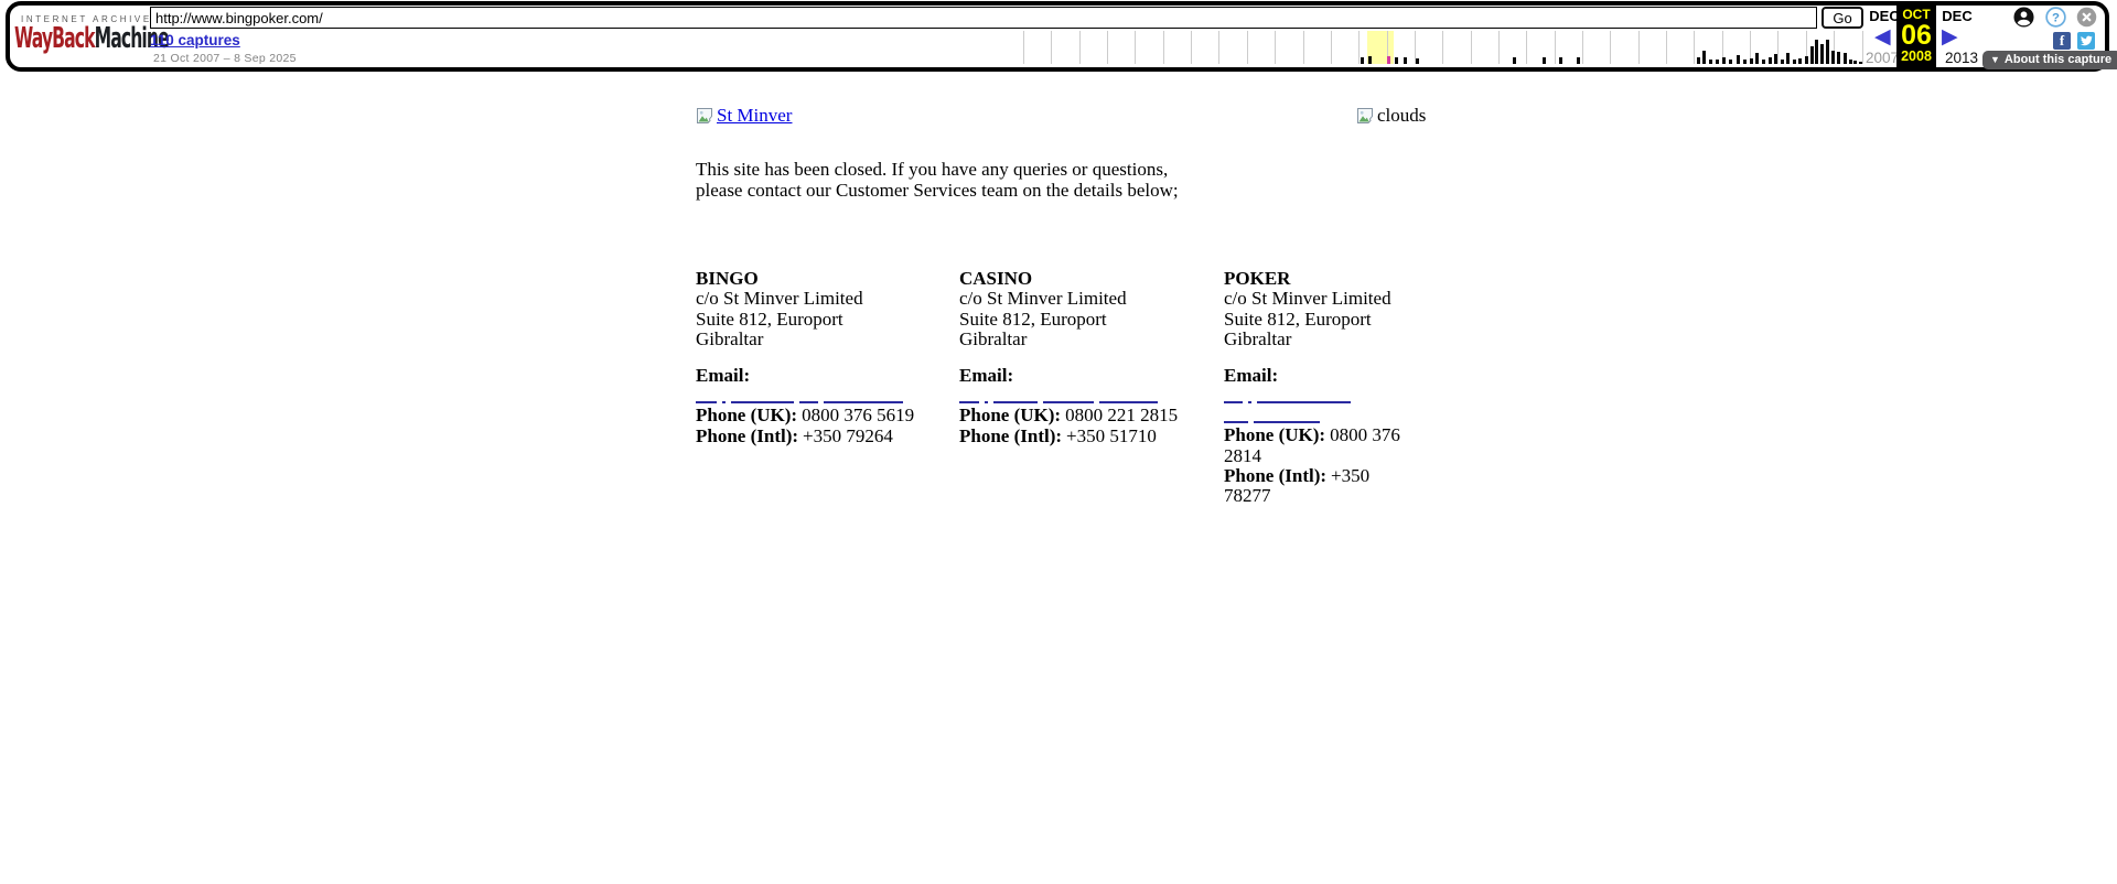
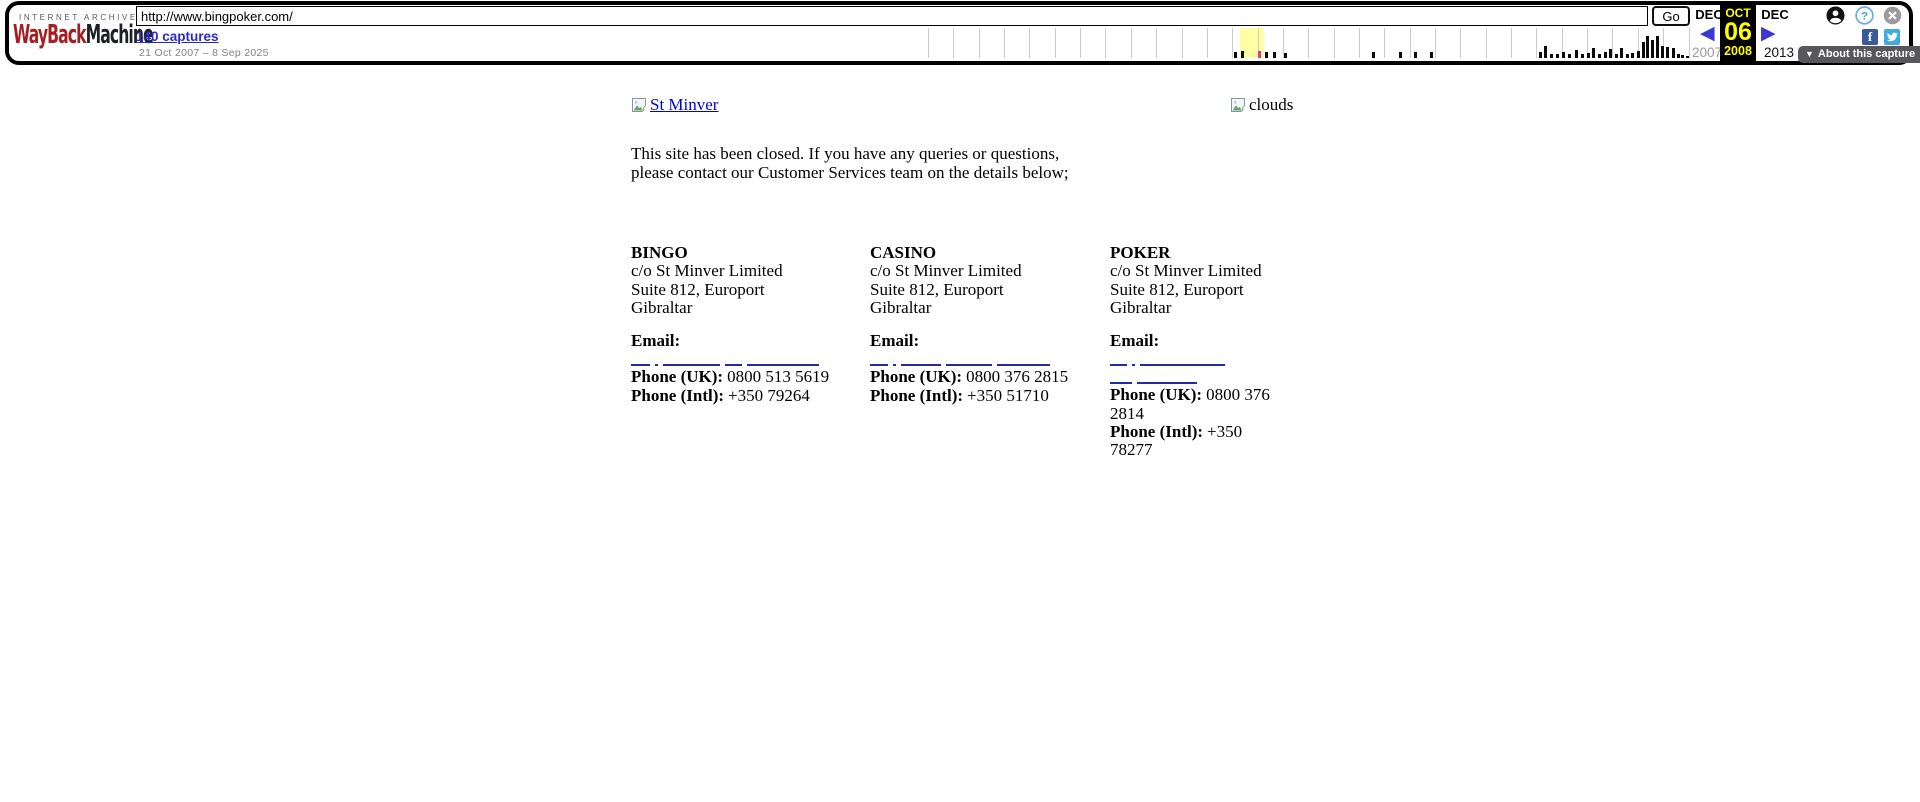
  INTERNET ARCHIVE
  WayBackMachine
  http://www.bingpoker.com/
  Go
- 110 captures
+ 140 captures
  21 Oct 2007 – 8 Sep 2025
  DEC
  DEC
  ◀
  ▶
  2007
  2013
  OCT
  06
  2008
  ?
  f
  ▼ About this capture
  St Minver
  clouds
  This site has been closed. If you have any queries or questions,
  please contact our Customer Services team on the details below;
  BINGO
  c/o St Minver Limited
  Suite 812, Europort
  Gibraltar
  Email:
- Phone (UK): 0800 376 5619
+ Phone (UK): 0800 513 5619
  Phone (Intl): +350 79264
  CASINO
  c/o St Minver Limited
  Suite 812, Europort
  Gibraltar
  Email:
- Phone (UK): 0800 221 2815
+ Phone (UK): 0800 376 2815
  Phone (Intl): +350 51710
  POKER
  c/o St Minver Limited
  Suite 812, Europort
  Gibraltar
  Email:
  Phone (UK): 0800 376 2814
  Phone (Intl): +350 78277
